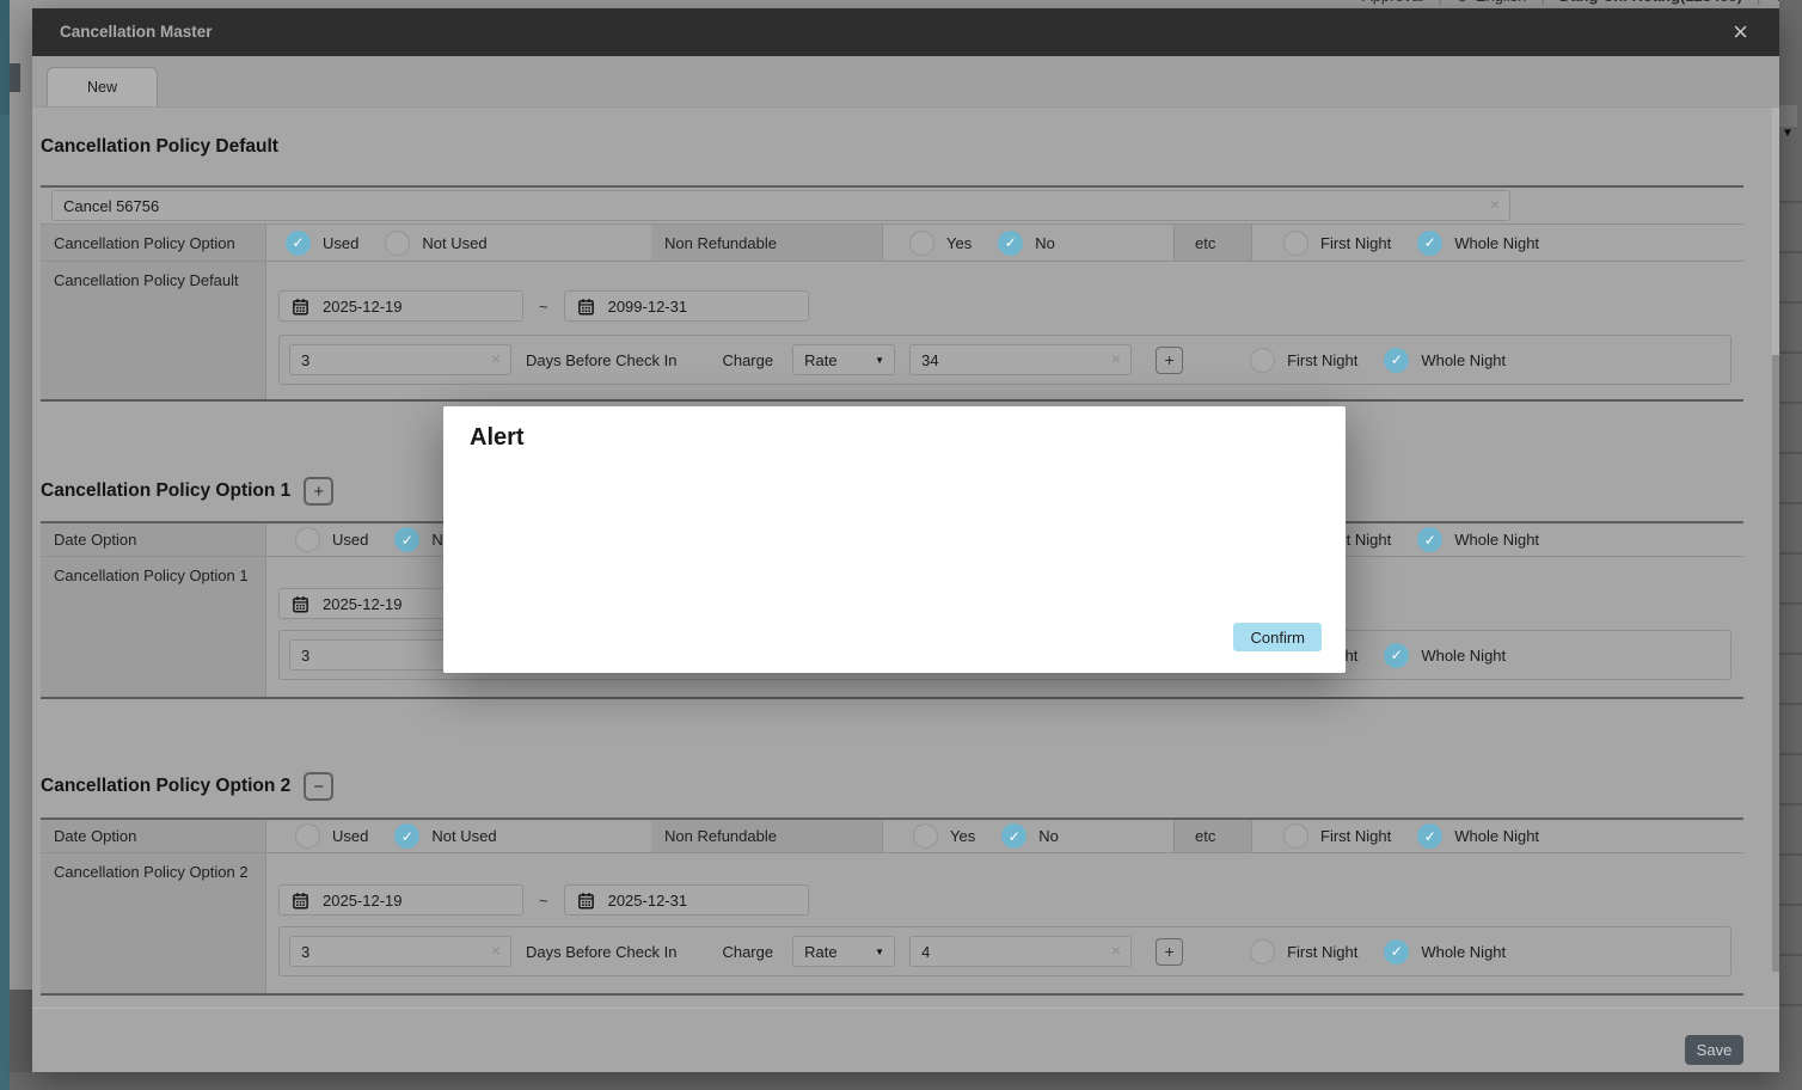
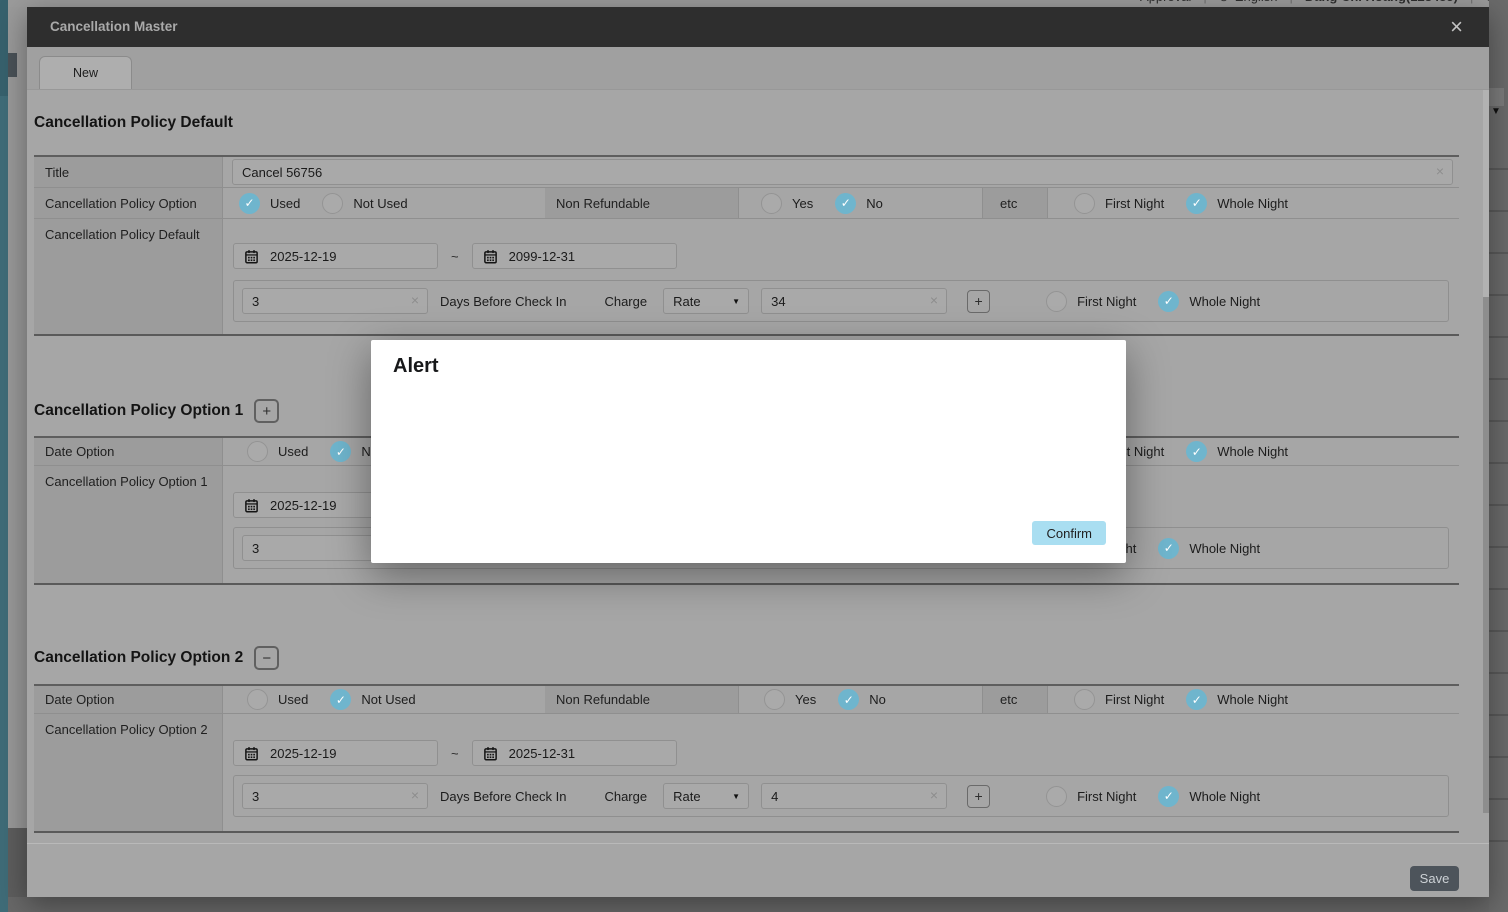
  ▼
  Cancellation Master
  ×
  New
  Cancellation Policy Default
+ Title
  Cancel 56756
  ×
  Cancellation Policy Option
  ✓
  Used
  Not Used
  Non Refundable
  Yes
  ✓
  No
  etc
  First Night
  ✓
  Whole Night
  Cancellation Policy Default
  2025-12-19
  ~
  2099-12-31
  3
  ×
  Days Before Check In
  Charge
  Rate
  ▼
  34
  ×
  +
  First Night
  ✓
  Whole Night
  Cancellation Policy Option 1
  +
  Date Option
  Used
  ✓
  ✓
  Whole Night
  Cancellation Policy Option 1
  2025-12-19
  3
  ✓
  Whole Night
  Cancellation Policy Option 2
  −
  Date Option
  Used
  ✓
  Not Used
  Non Refundable
  Yes
  ✓
  No
  etc
  First Night
  ✓
  Whole Night
  Cancellation Policy Option 2
  2025-12-19
  ~
  2025-12-31
  3
  ×
  Days Before Check In
  Charge
  Rate
  ▼
  4
  ×
  +
  First Night
  ✓
  Whole Night
  Save
  Alert
  Confirm
